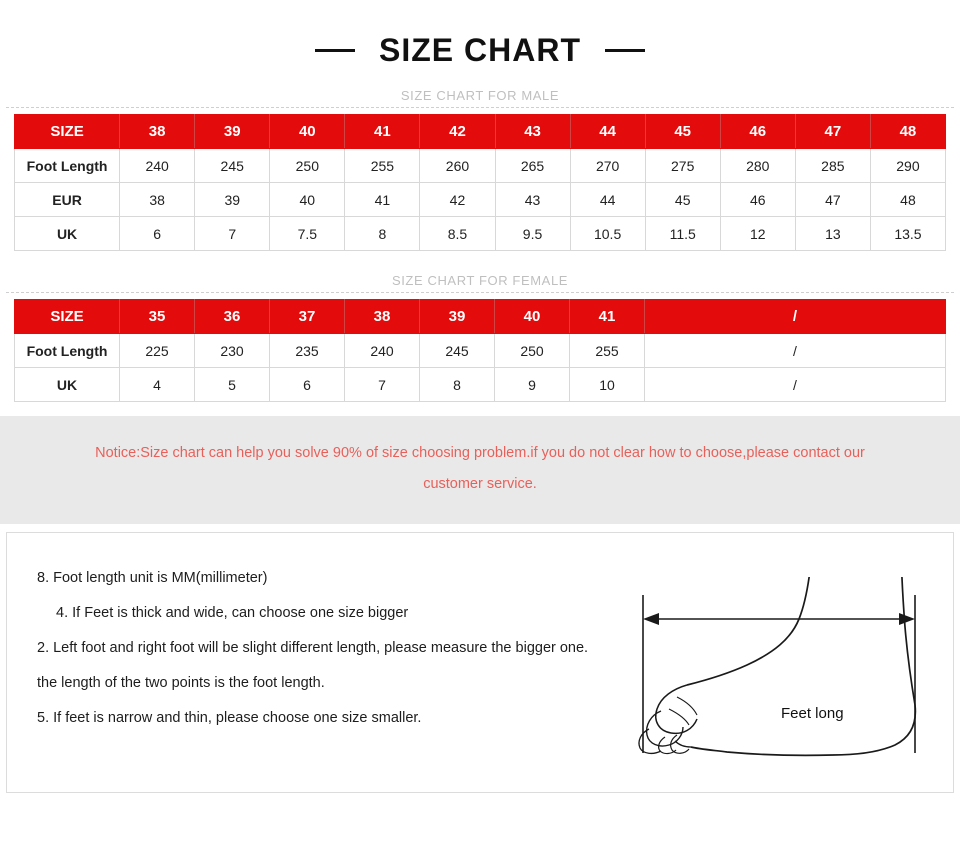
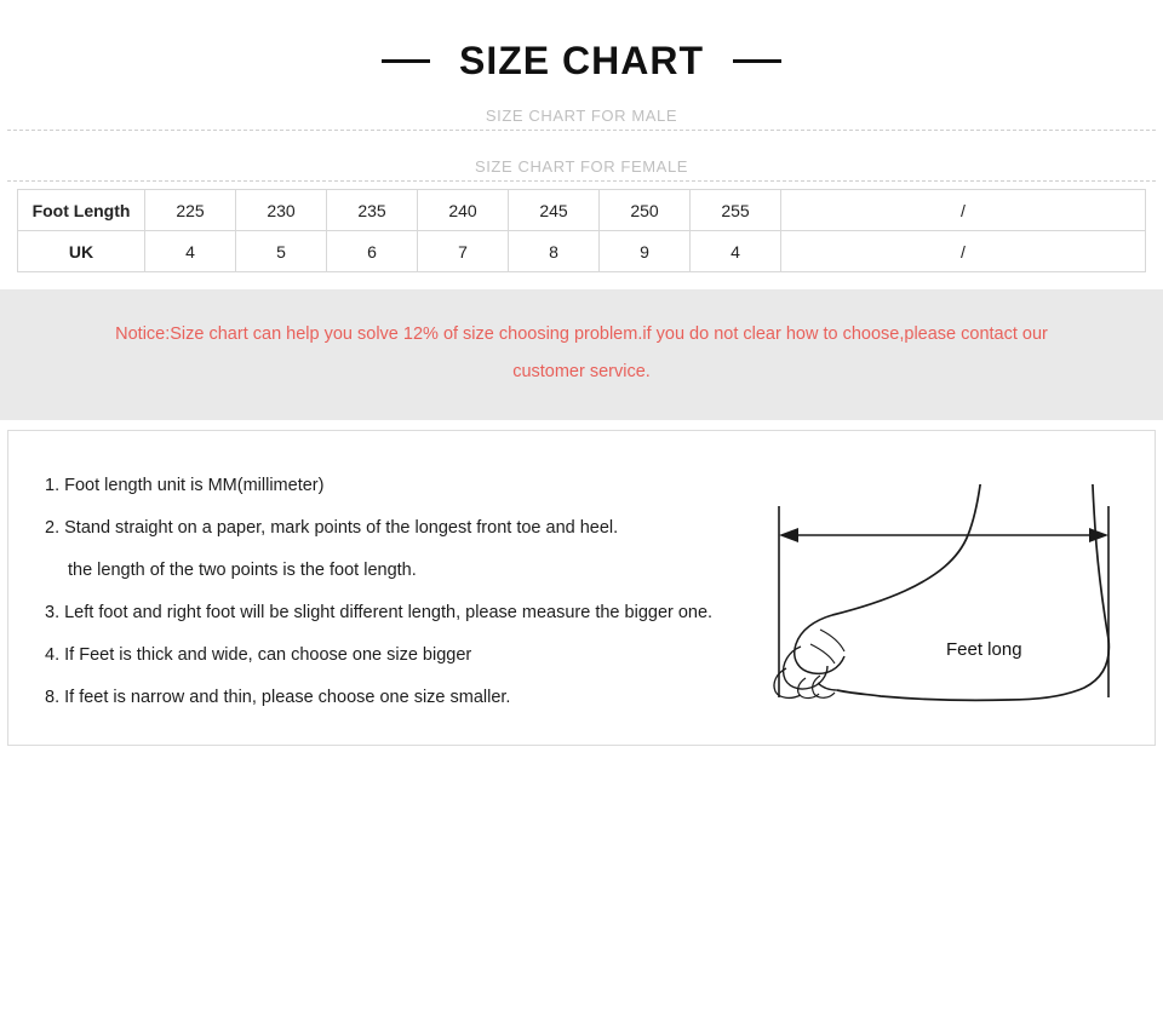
  SIZE CHART
  SIZE CHART FOR MALE
- SIZE	38	39	40	41	42	43	44	45	46	47	48
- Foot Length	240	245	250	255	260	265	270	275	280	285	290
- EUR	38	39	40	41	42	43	44	45	46	47	48
- UK	6	7	7.5	8	8.5	9.5	10.5	11.5	12	13	13.5
  SIZE CHART FOR FEMALE
- SIZE	35	36	37	38	39	40	41	/
  Foot Length	225	230	235	240	245	250	255	/
- UK	4	5	6	7	8	9	10	/
+ UK	4	5	6	7	8	9	4	/
- Notice:Size chart can help you solve 90% of size choosing problem.if you do not clear how to choose,please contact our
+ Notice:Size chart can help you solve 12% of size choosing problem.if you do not clear how to choose,please contact our
  customer service.
- 8. Foot length unit is MM(millimeter)
+ 1. Foot length unit is MM(millimeter)
+ 2. Stand straight on a paper, mark points of the longest front toe and heel.
- 4. If Feet is thick and wide, can choose one size bigger
+ the length of the two points is the foot length.
- 2. Left foot and right foot will be slight different length, please measure the bigger one.
+ 3. Left foot and right foot will be slight different length, please measure the bigger one.
- the length of the two points is the foot length.
+ 4. If Feet is thick and wide, can choose one size bigger
- 5. If feet is narrow and thin, please choose one size smaller.
+ 8. If feet is narrow and thin, please choose one size smaller.
  Feet long
